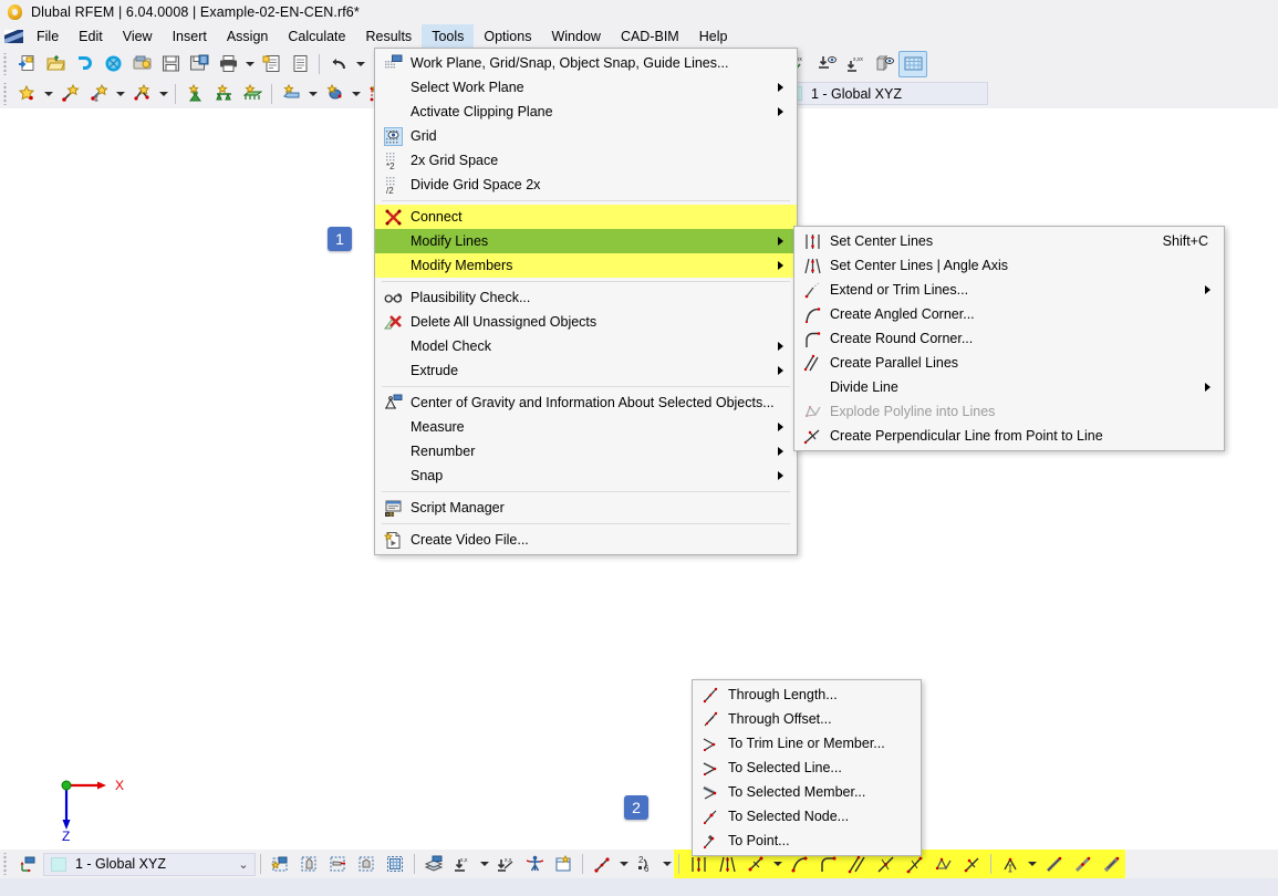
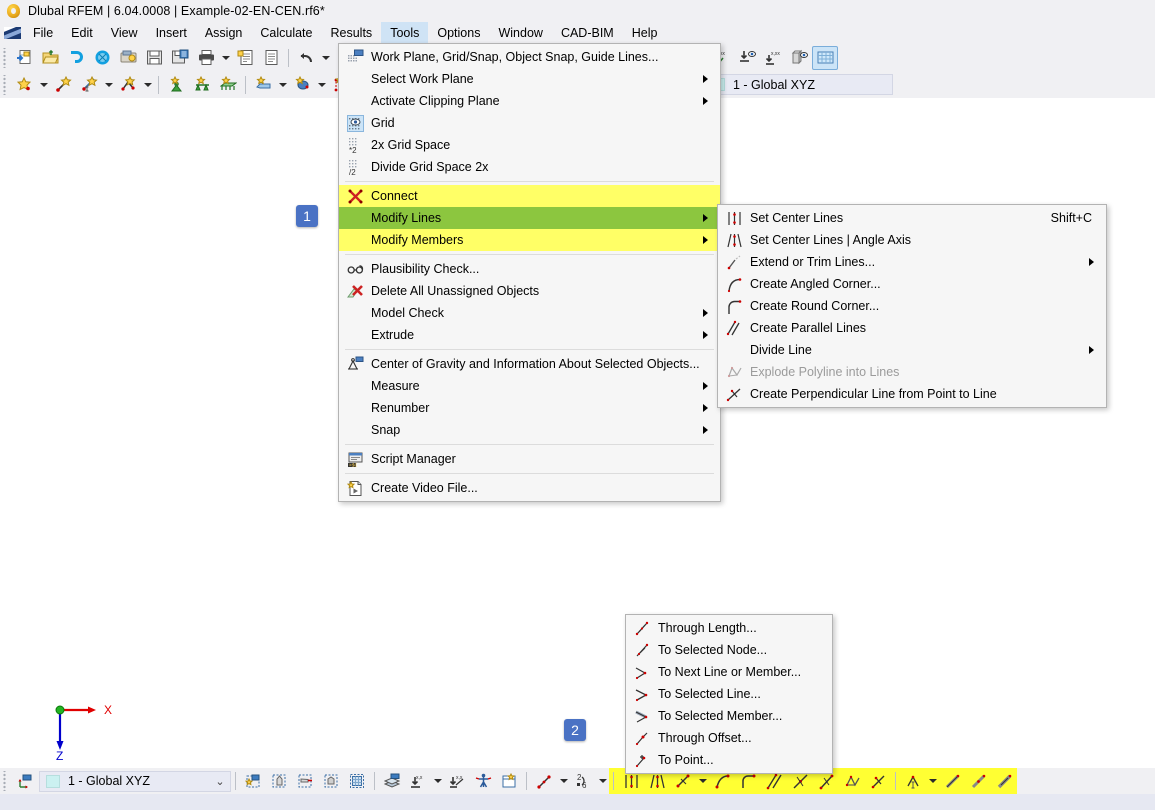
  Dlubal RFEM | 6.04.0008 | Example-02-EN-CEN.rf6*
  File
  Edit
  View
  Insert
  Assign
  Calculate
  Results
  Tools
  Options
  Window
  CAD-BIM
  Help
  1 - Global XYZ
  X
  Z
  1 - Global XYZ
  ⌄
  2
  6
  Work Plane, Grid/Snap, Object Snap, Guide Lines...
  Select Work Plane
  Activate Clipping Plane
  Grid
  *2
  2x Grid Space
  /2
  Divide Grid Space 2x
  Connect
  Modify Lines
  Modify Members
  Plausibility Check...
  Delete All Unassigned Objects
  Model Check
  Extrude
  Center of Gravity and Information About Selected Objects...
  Measure
  Renumber
  Snap
  Script Manager
  Create Video File...
  Set Center Lines
  Shift+C
  Set Center Lines | Angle Axis
  Extend or Trim Lines...
  Create Angled Corner...
  Create Round Corner...
  Create Parallel Lines
  Divide Line
  Explode Polyline into Lines
  Create Perpendicular Line from Point to Line
  Through Length...
- Through Offset...
+ To Selected Node...
- To Trim Line or Member...
+ To Next Line or Member...
  To Selected Line...
  To Selected Member...
- To Selected Node...
+ Through Offset...
  To Point...
  1
  2
